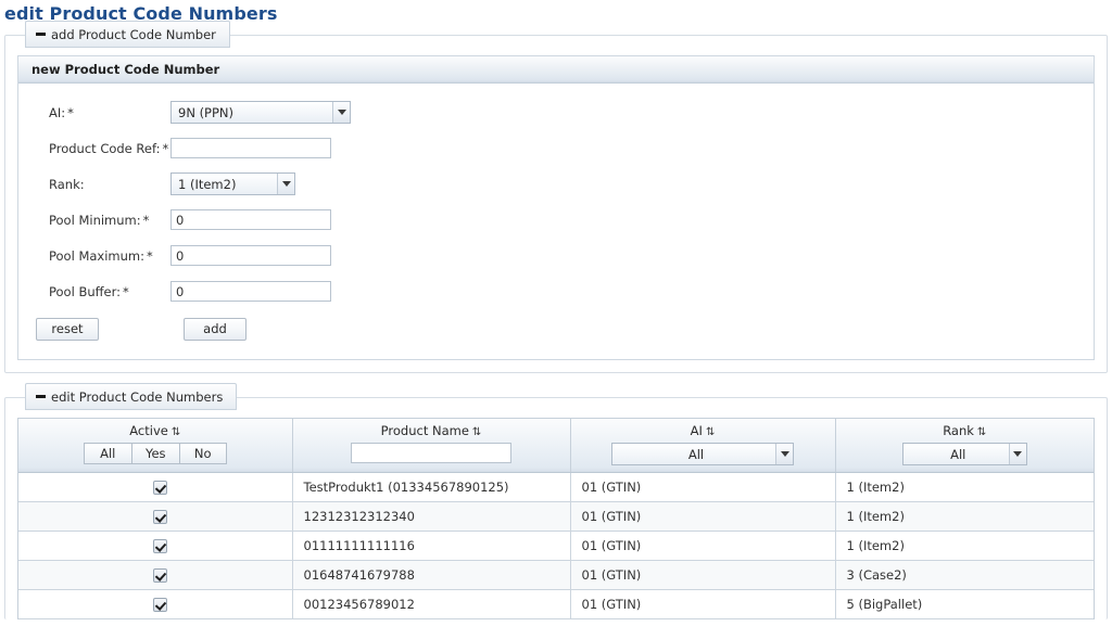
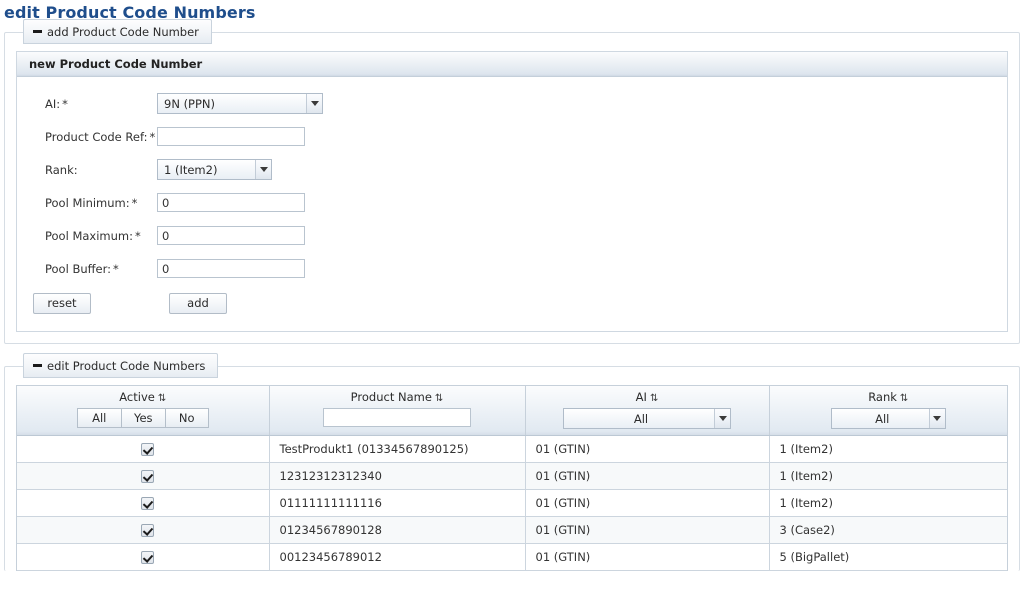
  edit Product Code Numbers
  add Product Code Number
  new Product Code Number
  AI: *
  9N (PPN)
  Product Code Ref: *
  Rank:
  1 (Item2)
  Pool Minimum: *
  0
  Pool Maximum: *
  0
  Pool Buffer: *
  0
  reset
  add
  edit Product Code Numbers
  Active ⇅ All Yes No	Product Name ⇅	AI ⇅ All	Rank ⇅ All
  	TestProdukt1 (01334567890125)	01 (GTIN)	1 (Item2)
  	12312312312340	01 (GTIN)	1 (Item2)
  	01111111111116	01 (GTIN)	1 (Item2)
- 	01648741679788	01 (GTIN)	3 (Case2)
+ 	01234567890128	01 (GTIN)	3 (Case2)
  	00123456789012	01 (GTIN)	5 (BigPallet)
